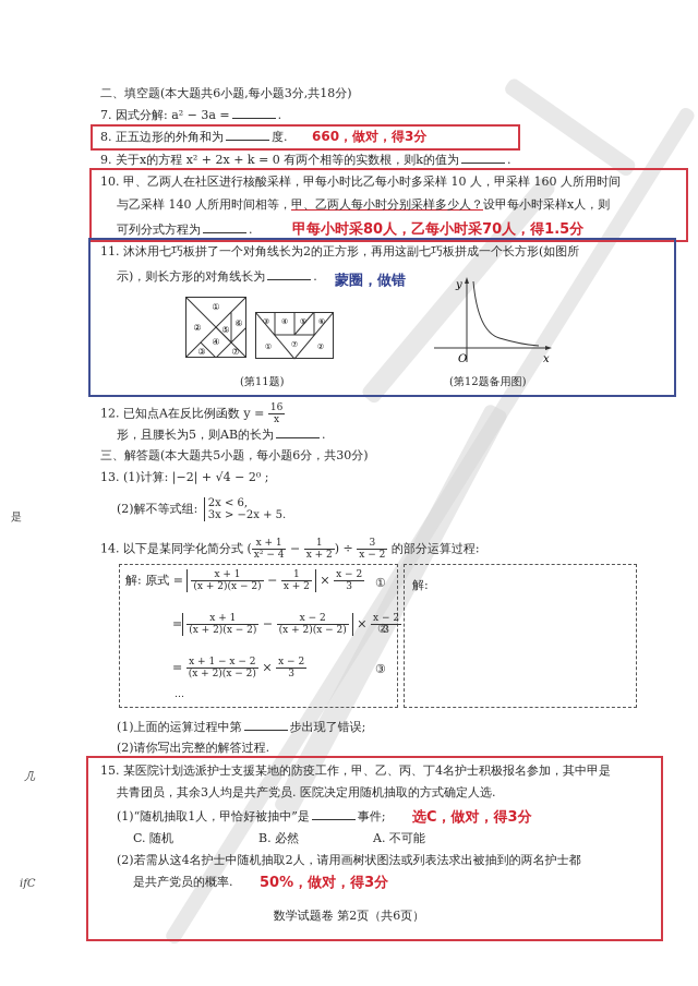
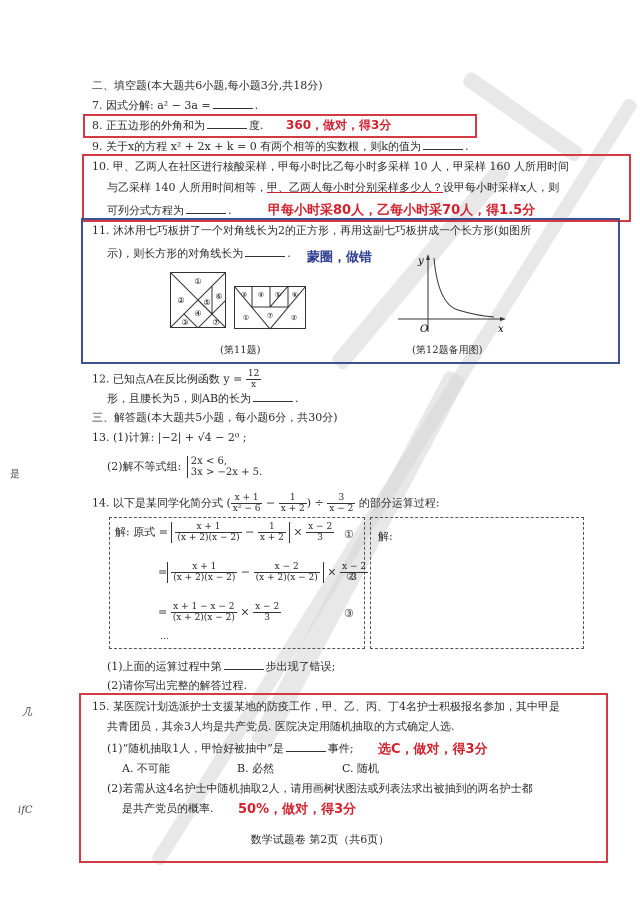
  二、填空题(本大题共6小题,每小题3分,共18分)
  7. 因式分解: a² − 3a = .
  8. 正五边形的外角和为 度.
- 660，做对，得3分
+ 360，做对，得3分
  9. 关于x的方程 x² + 2x + k = 0 有两个相等的实数根，则k的值为 .
  10. 甲、乙两人在社区进行核酸采样，甲每小时比乙每小时多采样 10 人，甲采样 160 人所用时间
  与乙采样 140 人所用时间相等，甲、乙两人每小时分别采样多少人？设甲每小时采样x人，则
  可列分式方程为 .
  甲每小时采80人，乙每小时采70人，得1.5分
  11. 沐沐用七巧板拼了一个对角线长为2的正方形，再用这副七巧板拼成一个长方形(如图所
  示)，则长方形的对角线长为 .
  蒙圈，做错
  ①
  ②
  ③
  ④
  ⑤
  ⑥
  ⑦
  ③
  ④
  ⑤
  ⑥
  ①
  ⑦
  ②
  (第11题)
  y
  x
  O
  (第12题备用图)
  12. 已知点A在反比例函数 y =
- 16
+ 12
  x
  形，且腰长为5，则AB的长为 .
  三、解答题(本大题共5小题，每小题6分，共30分)
  13. (1)计算: |−2| + √4 − 2⁰ ;
  (2)解不等式组:
  2x < 6,
  3x > −2x + 5.
  14. 以下是某同学化简分式 (
  x + 1
- x² − 4
+ x² − 6
  −
  1
  x + 2
  ) ÷
  3
  x − 2
  的部分运算过程:
  解:
  解: 原式 =
  x + 1
  (x + 2)(x − 2)
  −
  1
  x + 2
  ×
  x − 2
  3
  ①
  =
  x + 1
  (x + 2)(x − 2)
  −
  x − 2
  (x + 2)(x − 2)
  ×
  x − 2
  3
  ②
  =
  x + 1 − x − 2
  (x + 2)(x − 2)
  ×
  x − 2
  3
  ③
  …
  (1)上面的运算过程中第 步出现了错误;
  (2)请你写出完整的解答过程.
  15. 某医院计划选派护士支援某地的防疫工作，甲、乙、丙、丁4名护士积极报名参加，其中甲是
  共青团员，其余3人均是共产党员. 医院决定用随机抽取的方式确定人选.
  (1)“随机抽取1人，甲恰好被抽中”是 事件;
  选C，做对，得3分
- C. 随机
+ A. 不可能
  B. 必然
- A. 不可能
+ C. 随机
  (2)若需从这4名护士中随机抽取2人，请用画树状图法或列表法求出被抽到的两名护士都
  是共产党员的概率.
  50%，做对，得3分
  数学试题卷 第2页（共6页）
  是
  几
  ifC
